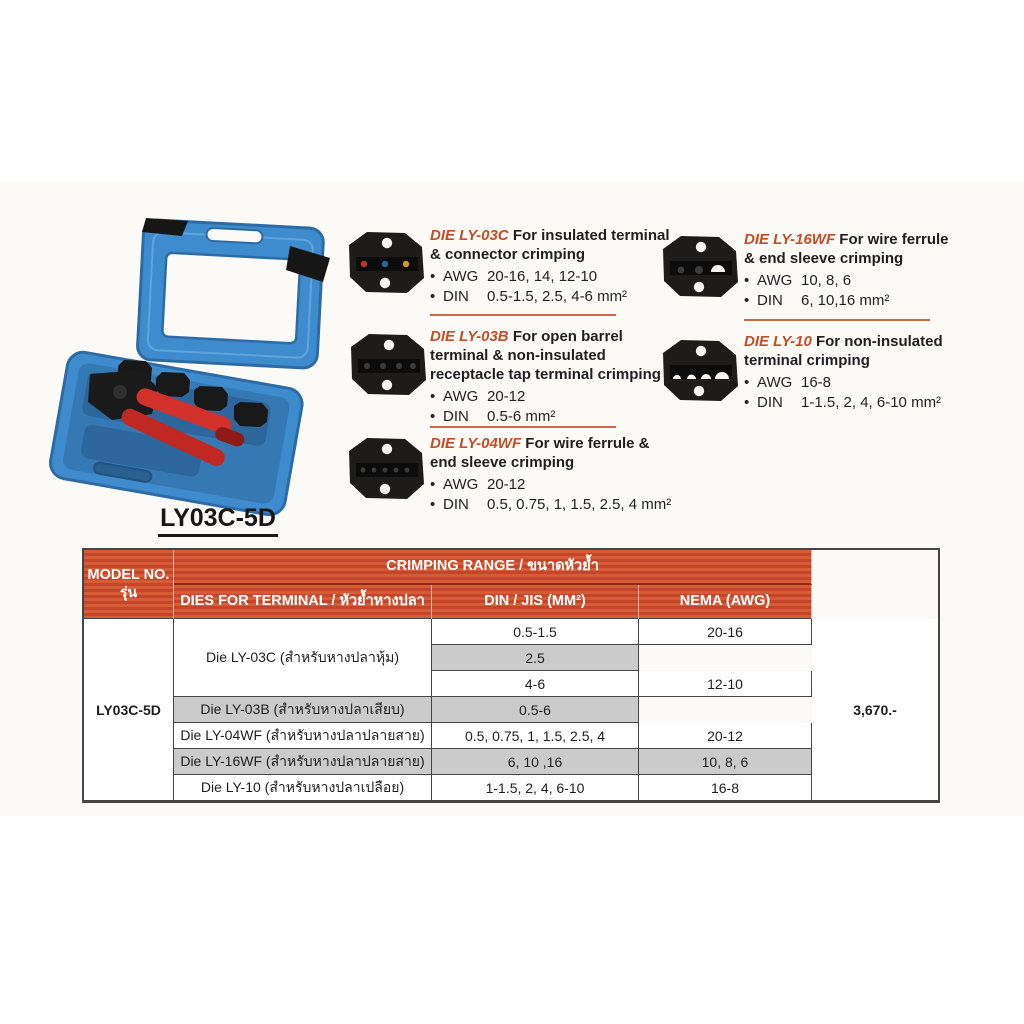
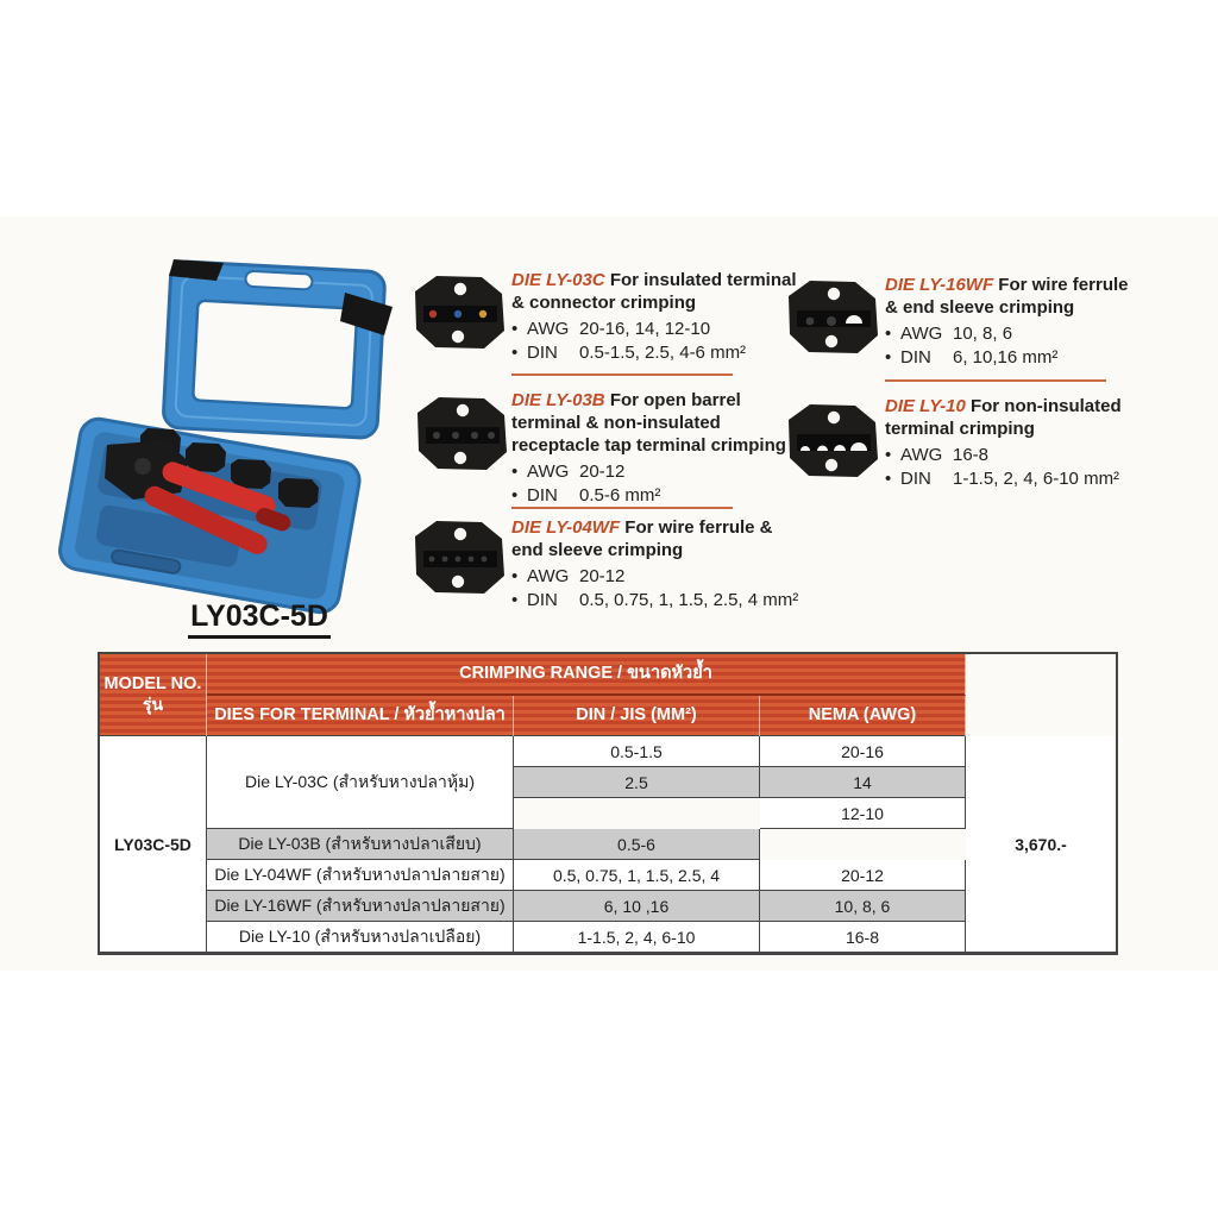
  LY03C-5D
  DIE LY-03C For insulated terminal & connector crimping
  AWG
  20-16, 14, 12-10
  DIN
  0.5-1.5, 2.5, 4-6 mm²
  DIE LY-03B For open barrel terminal & non-insulated receptacle tap terminal crimping
  AWG
  20-12
  DIN
  0.5-6 mm²
  DIE LY-04WF For wire ferrule & end sleeve crimping
  AWG
  20-12
  DIN
  0.5, 0.75, 1, 1.5, 2.5, 4 mm²
  DIE LY-16WF For wire ferrule & end sleeve crimping
  AWG
  10, 8, 6
  DIN
  6, 10,16 mm²
  DIE LY-10 For non-insulated terminal crimping
  AWG
  16-8
  DIN
  1-1.5, 2, 4, 6-10 mm²
  MODEL NO.
  รุ่น
  CRIMPING RANGE / ขนาดหัวย้ำ
  DIES FOR TERMINAL / หัวย้ำหางปลา
  DIN / JIS (MM²)
  NEMA (AWG)
  LY03C-5D
  Die LY-03C (สำหรับหางปลาหุ้ม)
  Die LY-03B (สำหรับหางปลาเสียบ)
  Die LY-04WF (สำหรับหางปลาปลายสาย)
  Die LY-16WF (สำหรับหางปลาปลายสาย)
  Die LY-10 (สำหรับหางปลาเปลือย)
  0.5-1.5
  2.5
- 4-6
  0.5-6
  0.5, 0.75, 1, 1.5, 2.5, 4
  6, 10 ,16
  1-1.5, 2, 4, 6-10
  20-16
+ 14
  12-10
  20-12
  10, 8, 6
  16-8
  3,670.-
